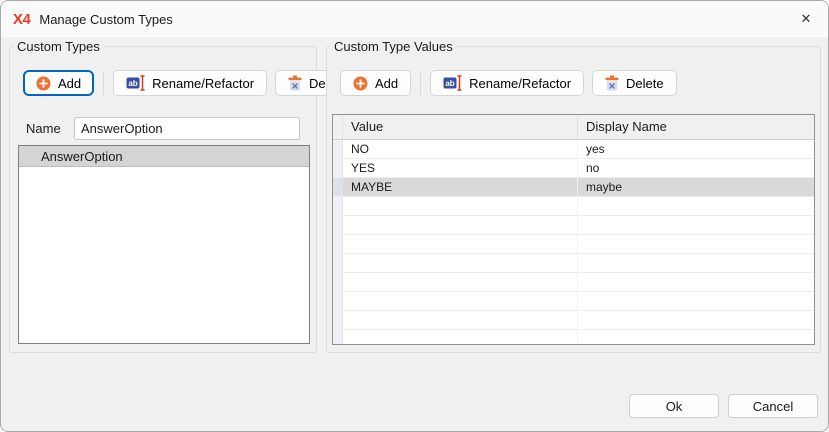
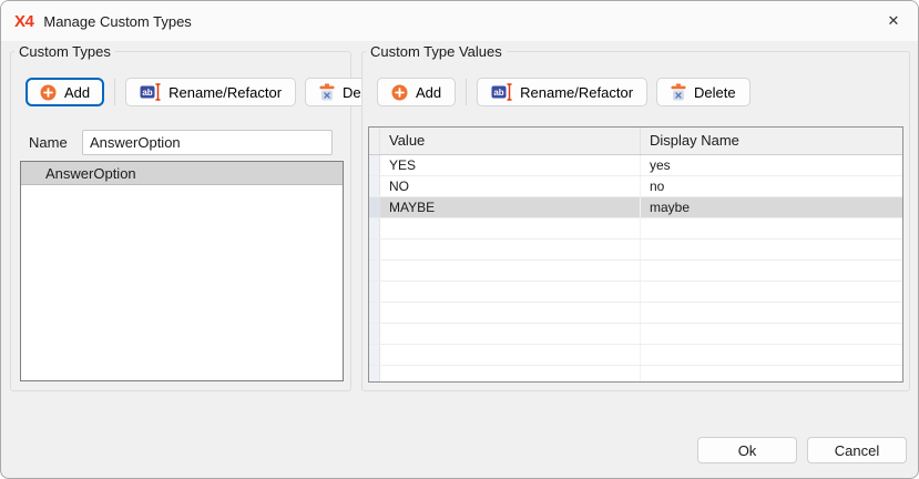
  X4
  Manage Custom Types
  ✕
  Custom Types
  Add
  ab
  Rename/Refactor
  Name
  AnswerOption
  AnswerOption
  Custom Type Values
  Add
  ab
  Rename/Refactor
  Delete
  Value
  Display Name
- NO
+ YES
  yes
- YES
+ NO
  no
  MAYBE
  maybe
  Ok
  Cancel
